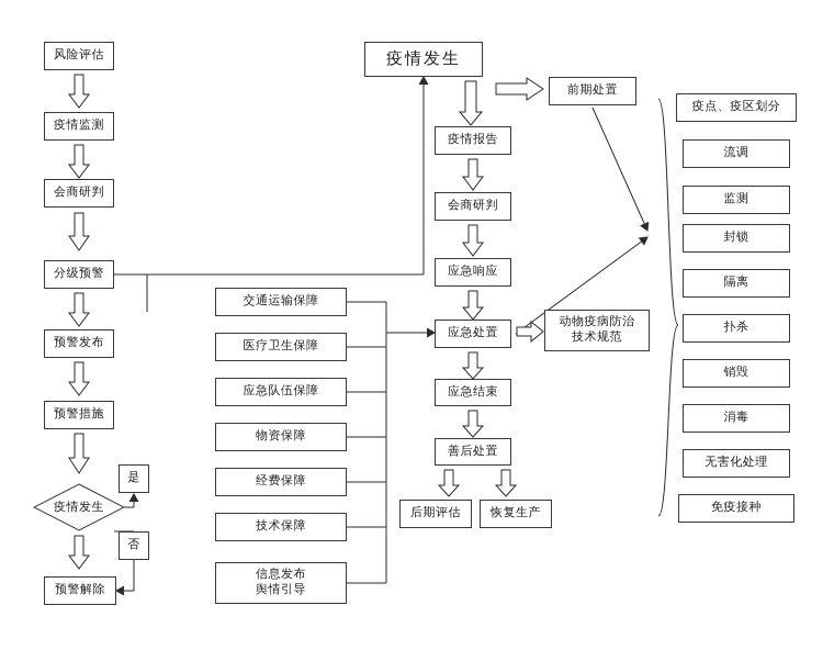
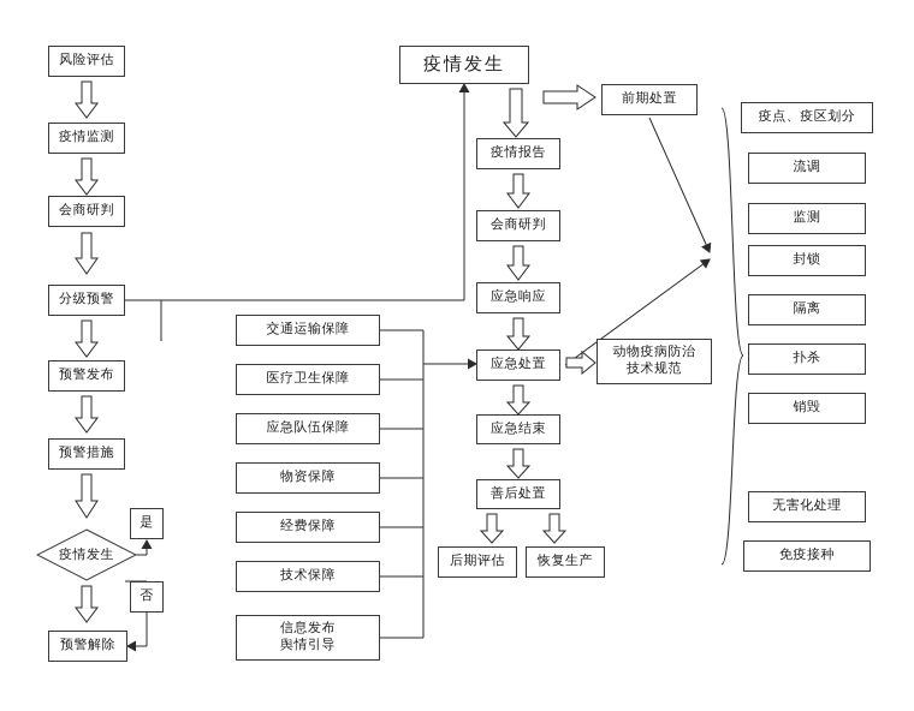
  疫情发生
  前期处置
  风险评估
  疫情监测
  会商研判
  分级预警
  预警发布
  预警措施
  疫情发生
  预警解除
  是
  否
  疫情报告
  会商研判
  应急响应
  应急处置
  应急结束
  善后处置
  后期评估
  恢复生产
  交通运输保障
  医疗卫生保障
  应急队伍保障
  物资保障
  经费保障
  技术保障
  信息发布
  舆情引导
  动物疫病防治
  技术规范
  疫点、疫区划分
  流调
  监测
  封锁
  隔离
  扑杀
  销毁
- 消毒
  无害化处理
  免疫接种
